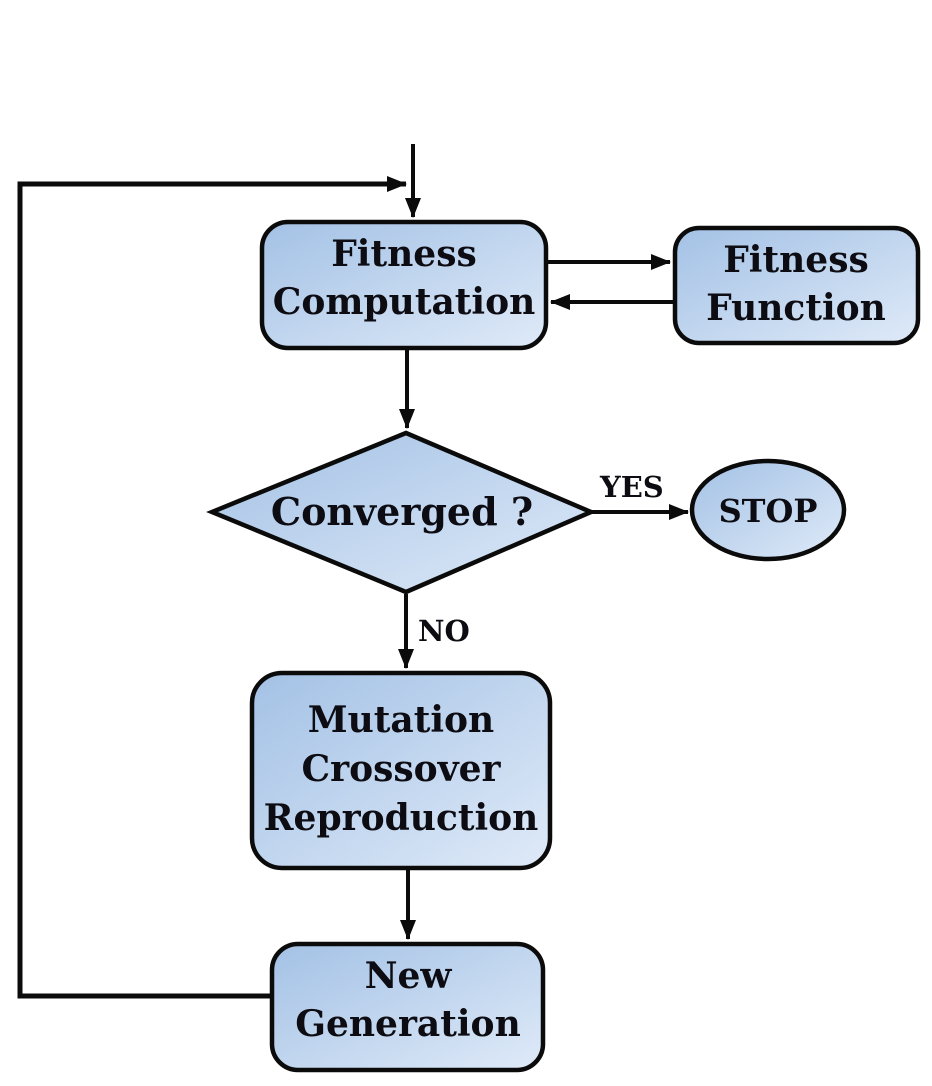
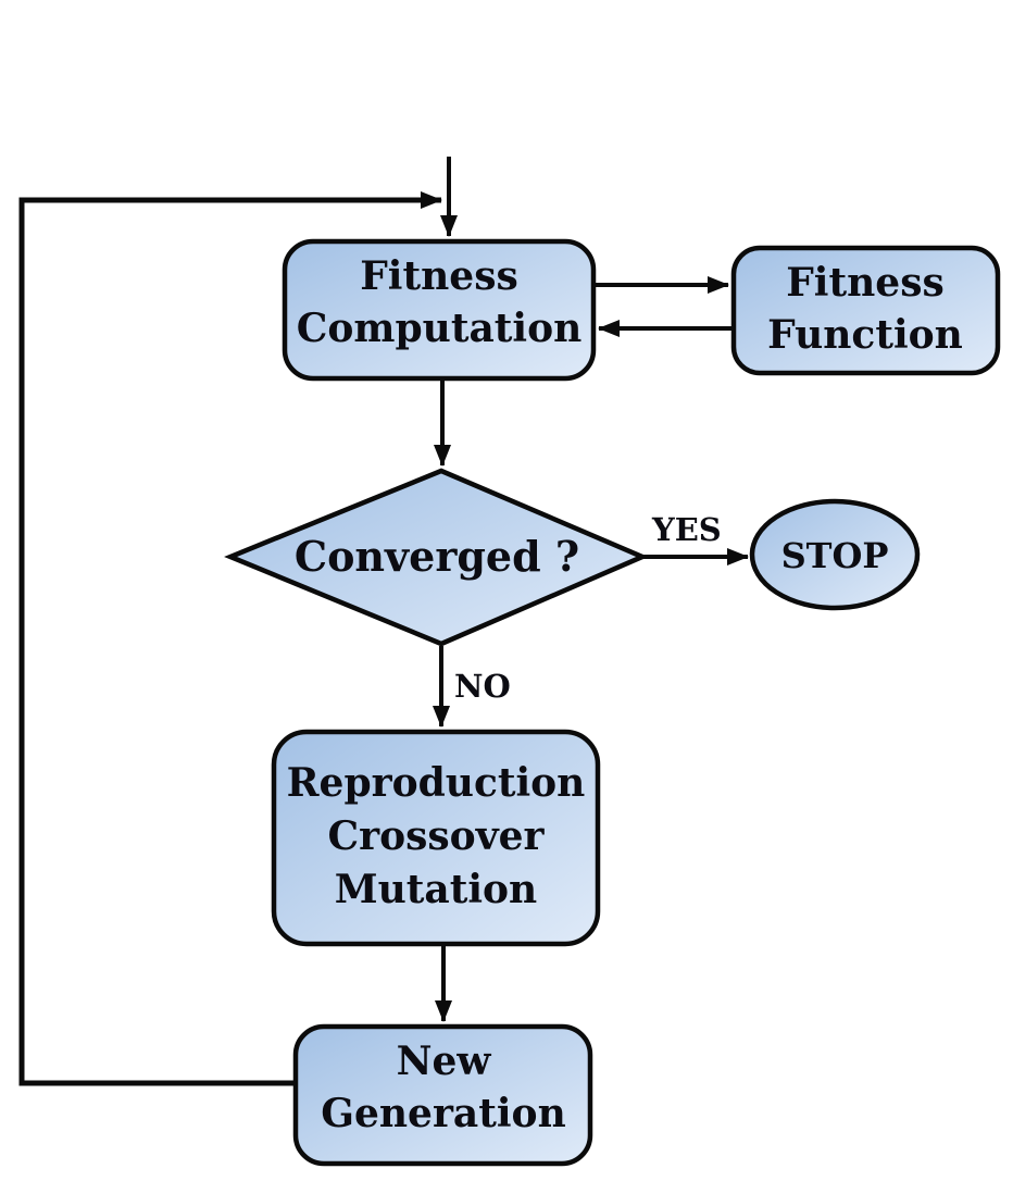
  Fitness
  Computation
  Fitness
  Function
  Converged ?
  YES
  NO
  STOP
- Mutation
+ Reproduction
  Crossover
- Reproduction
+ Mutation
  New
  Generation
